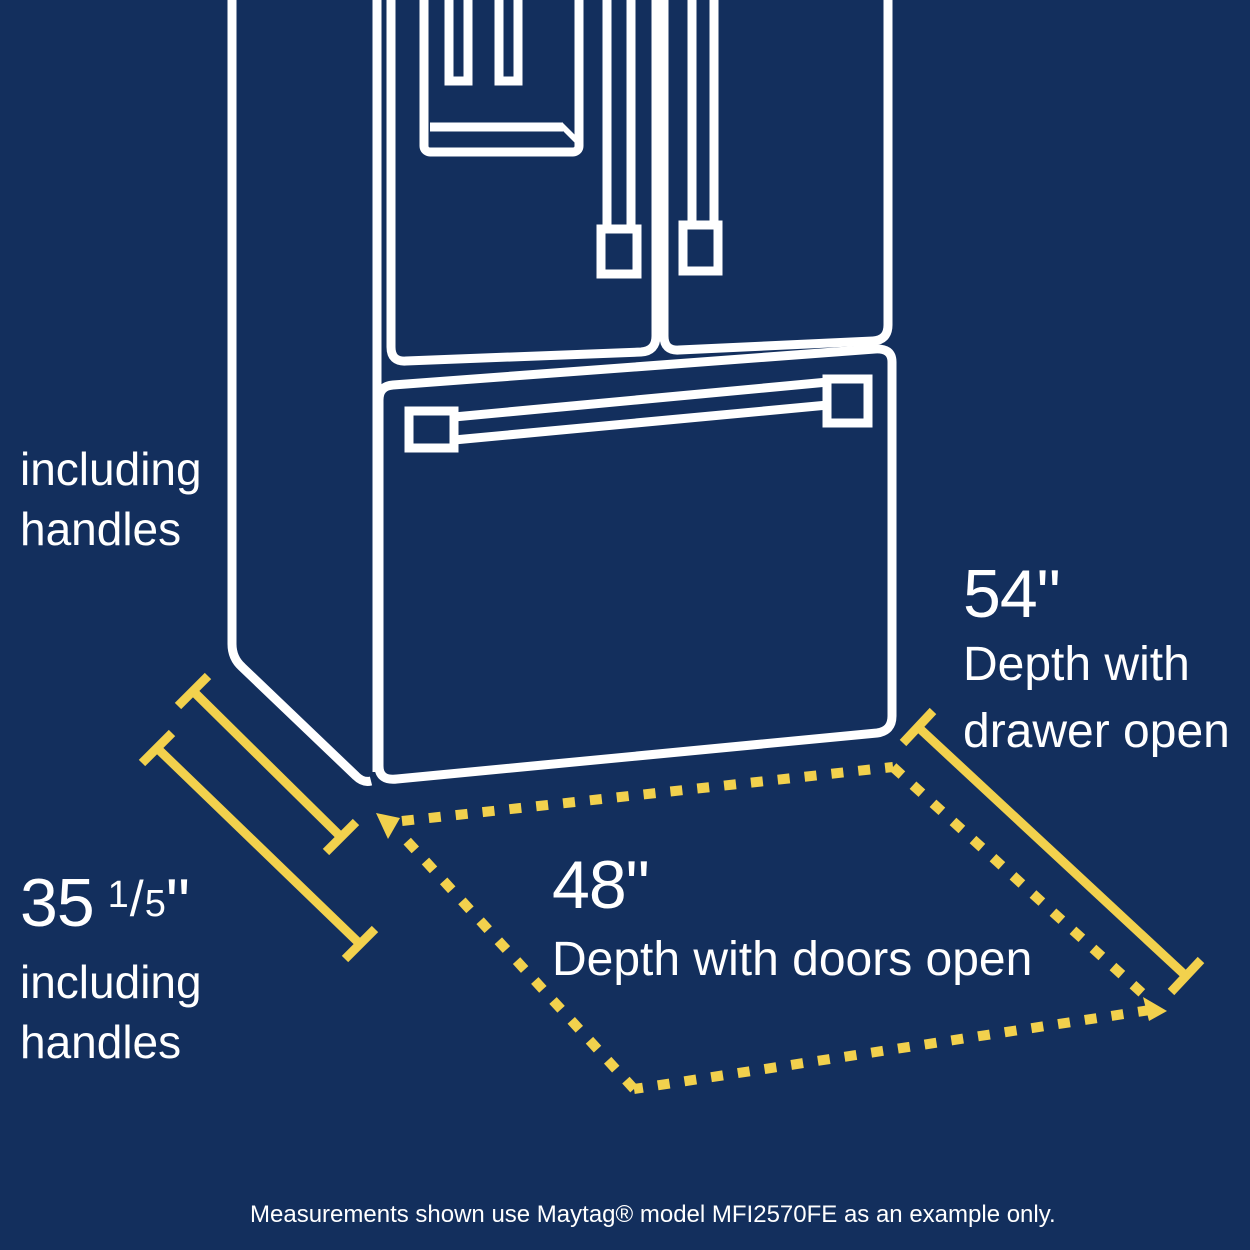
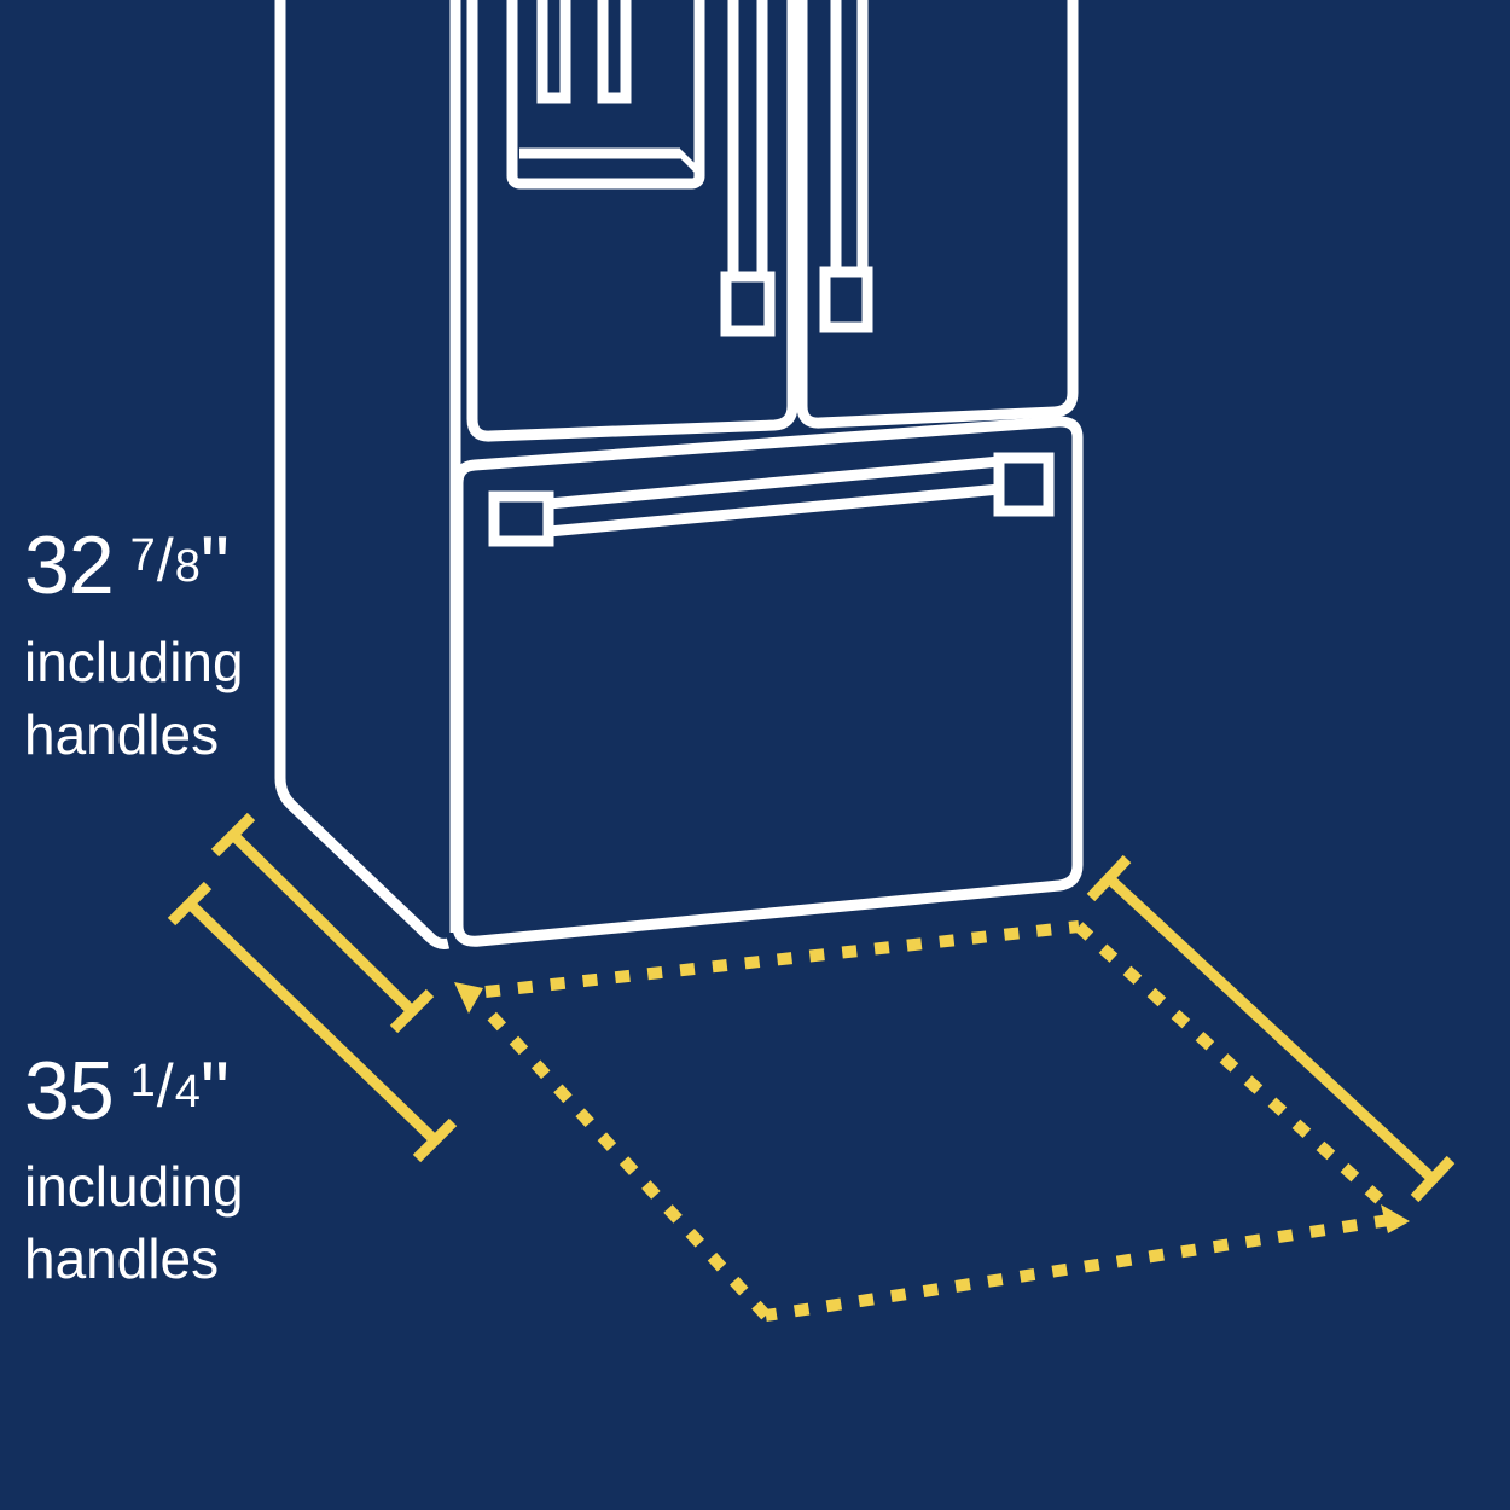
+ 32 7/8"
  including
  handles
- 35 1/5"
+ 35 1/4"
  including
  handles
- 54"
- Depth with
- drawer open
- 48"
- Depth with doors open
- Measurements shown use Maytag® model MFI2570FE as an example only.
